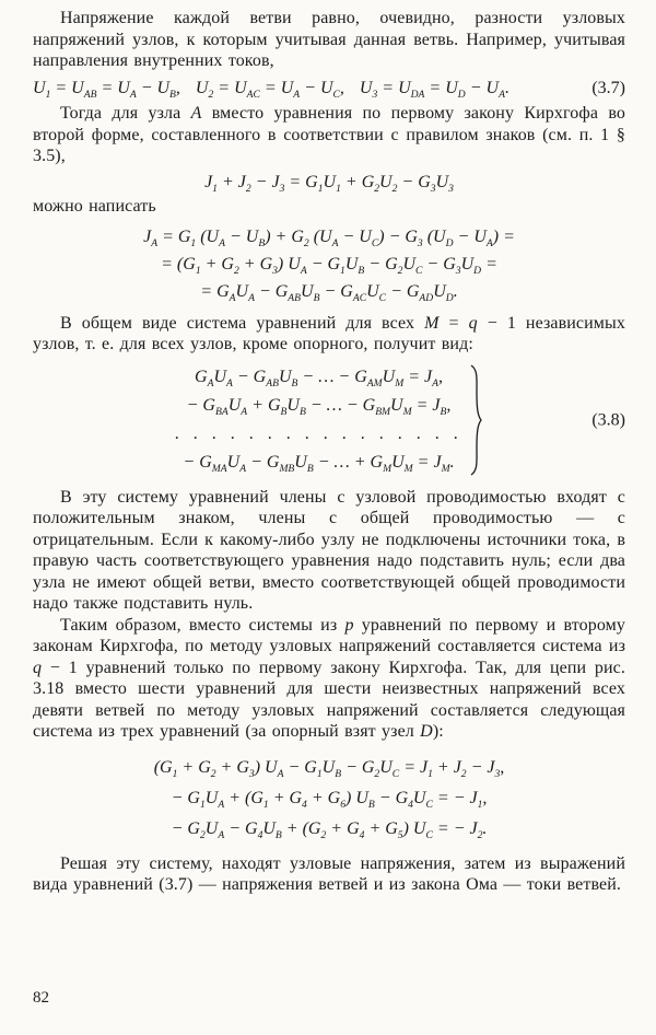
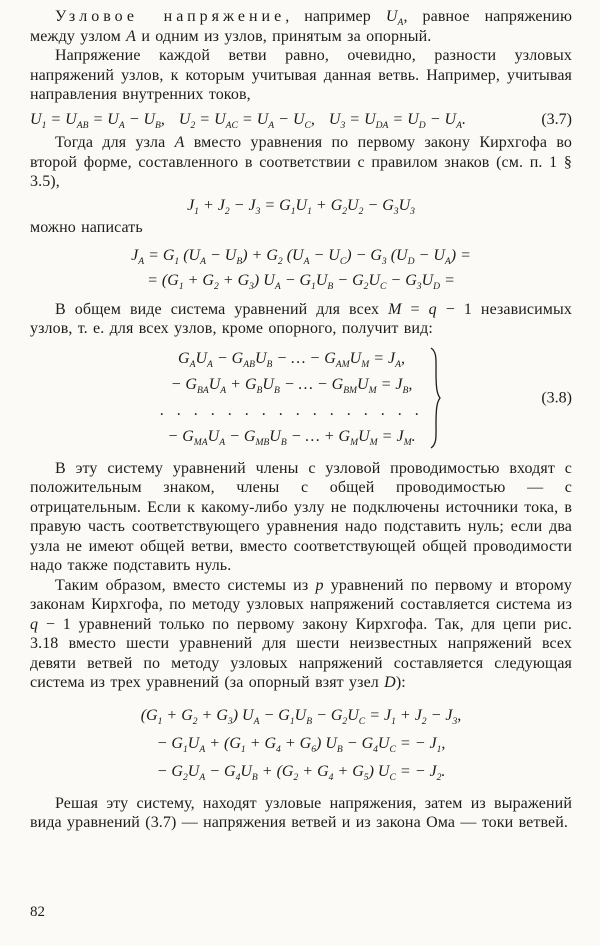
+ Узловое напряжение, например UA, равное напряжению между узлом A и одним из узлов, принятым за опорный.
  Напряжение каждой ветви равно, очевидно, разности узловых напряжений узлов, к которым учитывая данная ветвь. Например, учитывая направления внутренних токов,
  U1 = UAB = UA − UB,
  U2 = UAC = UA − UC,
  U3 = UDA = UD − UA.
  (3.7)
  Тогда для узла A вместо уравнения по первому закону Кирхгофа во второй форме, составленного в соответствии с правилом знаков (см. п. 1 § 3.5),
  J1 + J2 − J3 = G1U1 + G2U2 − G3U3
  можно написать
  JA = G1 (UA − UB) + G2 (UA − UC) − G3 (UD − UA) =
  = (G1 + G2 + G3) UA − G1UB − G2UC − G3UD =
- = GAUA − GABUB − GACUC − GADUD.
  В общем виде система уравнений для всех M = q − 1 независимых узлов, т. е. для всех узлов, кроме опорного, получит вид:
  GAUA − GABUB − … − GAMUM = JA,
  − GBAUA + GBUB − … − GBMUM = JB,
  . . . . . . . . . . . . . . . .
  − GMAUA − GMBUB − … + GMUM = JM.
  (3.8)
  В эту систему уравнений члены с узловой проводимостью входят с положительным знаком, члены с общей проводимостью — с отрицательным. Если к какому-либо узлу не подключены источники тока, в правую часть соответствующего уравнения надо подставить нуль; если два узла не имеют общей ветви, вместо соответствующей общей проводимости надо также подставить нуль.
  Таким образом, вместо системы из p уравнений по первому и второму законам Кирхгофа, по методу узловых напряжений составляется система из q − 1 уравнений только по первому закону Кирхгофа. Так, для цепи рис. 3.18 вместо шести уравнений для шести неизвестных напряжений всех девяти ветвей по методу узловых напряжений составляется следующая система из трех уравнений (за опорный взят узел D):
  (G1 + G2 + G3) UA − G1UB − G2UC = J1 + J2 − J3,
  − G1UA + (G1 + G4 + G6) UB − G4UC = − J1,
  − G2UA − G4UB + (G2 + G4 + G5) UC = − J2.
  Решая эту систему, находят узловые напряжения, затем из выражений вида уравнений (3.7) — напряжения ветвей и из закона Ома — токи ветвей.
  82
